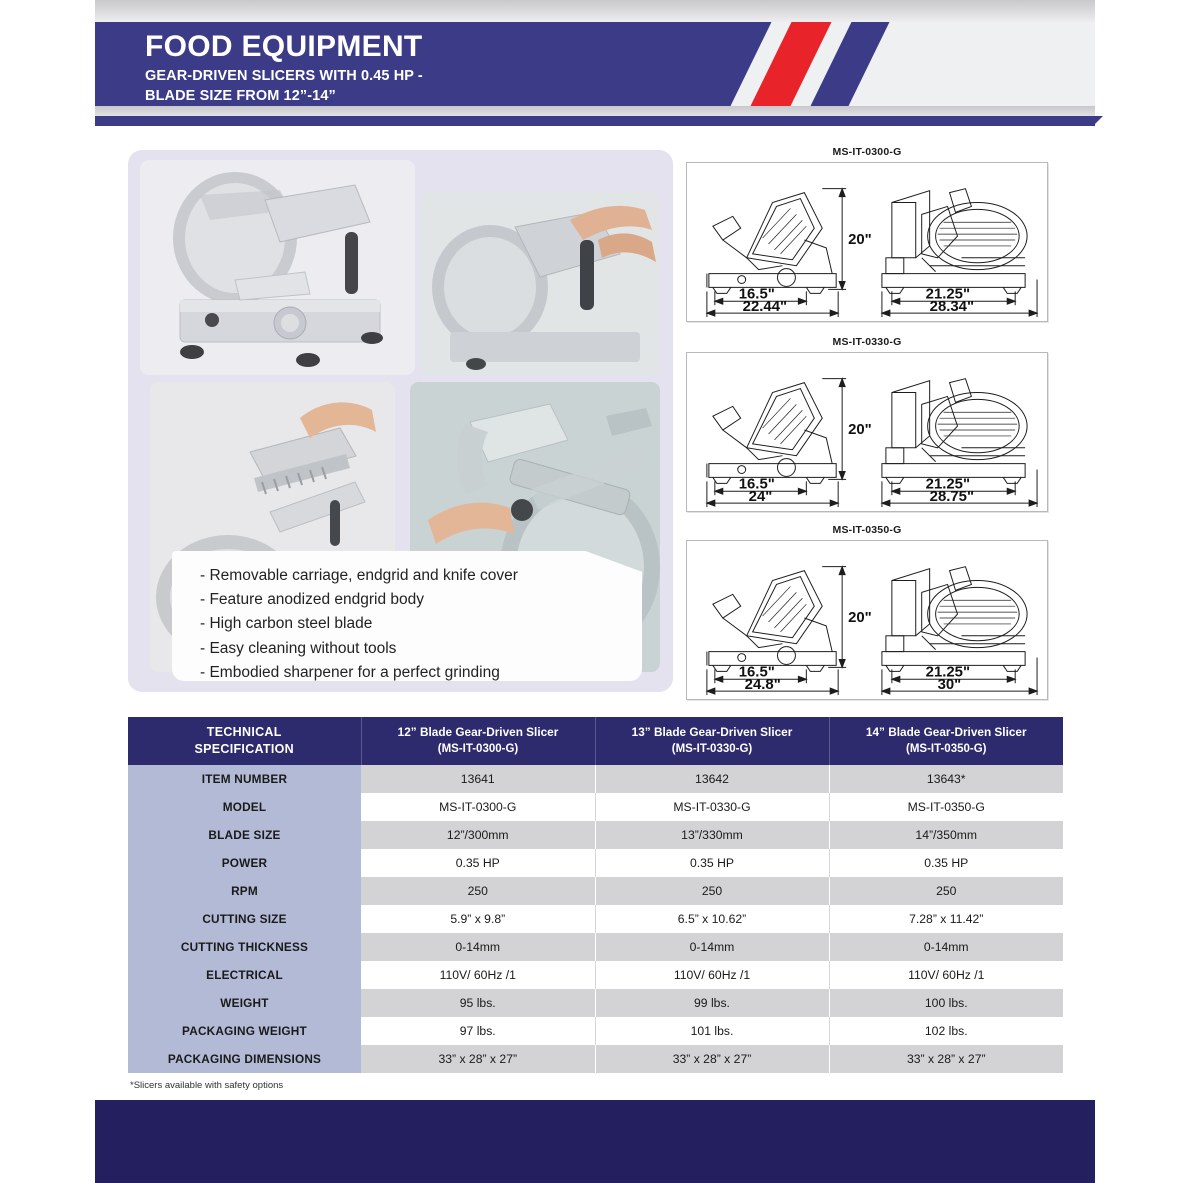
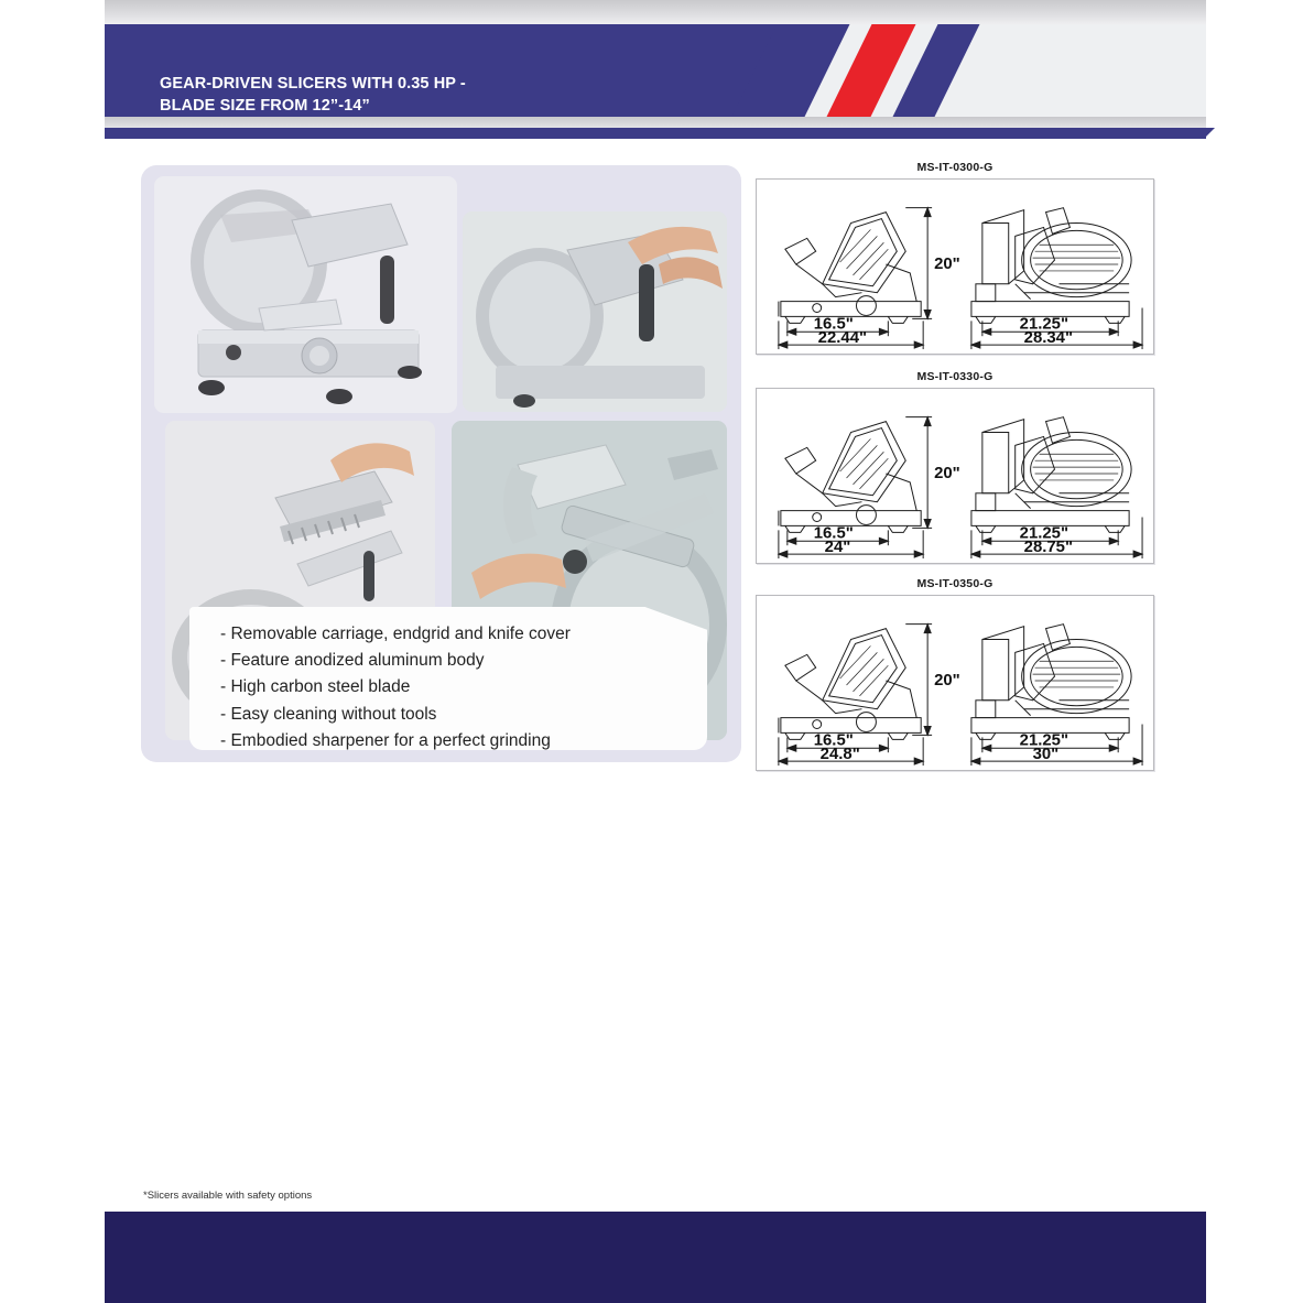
- FOOD EQUIPMENT
- GEAR-DRIVEN SLICERS WITH 0.45 HP -
+ GEAR-DRIVEN SLICERS WITH 0.35 HP -
  BLADE SIZE FROM 12”-14”
  - Removable carriage, endgrid and knife cover
- - Feature anodized endgrid body
+ - Feature anodized aluminum body
  - High carbon steel blade
  - Easy cleaning without tools
  - Embodied sharpener for a perfect grinding
  MS-IT-0300-G
  20"
  16.5"
  22.44"
  21.25"
  28.34"
  MS-IT-0330-G
  20"
  16.5"
  24"
  21.25"
  28.75"
  MS-IT-0350-G
  20"
  16.5"
  24.8"
  21.25"
  30"
- TECHNICAL SPECIFICATION	12” Blade Gear-Driven Slicer (MS-IT-0300-G)	13” Blade Gear-Driven Slicer (MS-IT-0330-G)	14” Blade Gear-Driven Slicer (MS-IT-0350-G)
- ITEM NUMBER	13641	13642	13643*
- MODEL	MS-IT-0300-G	MS-IT-0330-G	MS-IT-0350-G
- BLADE SIZE	12”/300mm	13”/330mm	14”/350mm
- POWER	0.35 HP	0.35 HP	0.35 HP
- RPM	250	250	250
- CUTTING SIZE	5.9” x 9.8”	6.5” x 10.62”	7.28” x 11.42”
- CUTTING THICKNESS	0-14mm	0-14mm	0-14mm
- ELECTRICAL	110V/ 60Hz /1	110V/ 60Hz /1	110V/ 60Hz /1
- WEIGHT	95 lbs.	99 lbs.	100 lbs.
- PACKAGING WEIGHT	97 lbs.	101 lbs.	102 lbs.
- PACKAGING DIMENSIONS	33” x 28” x 27”	33” x 28” x 27”	33” x 28” x 27”
  *Slicers available with safety options
